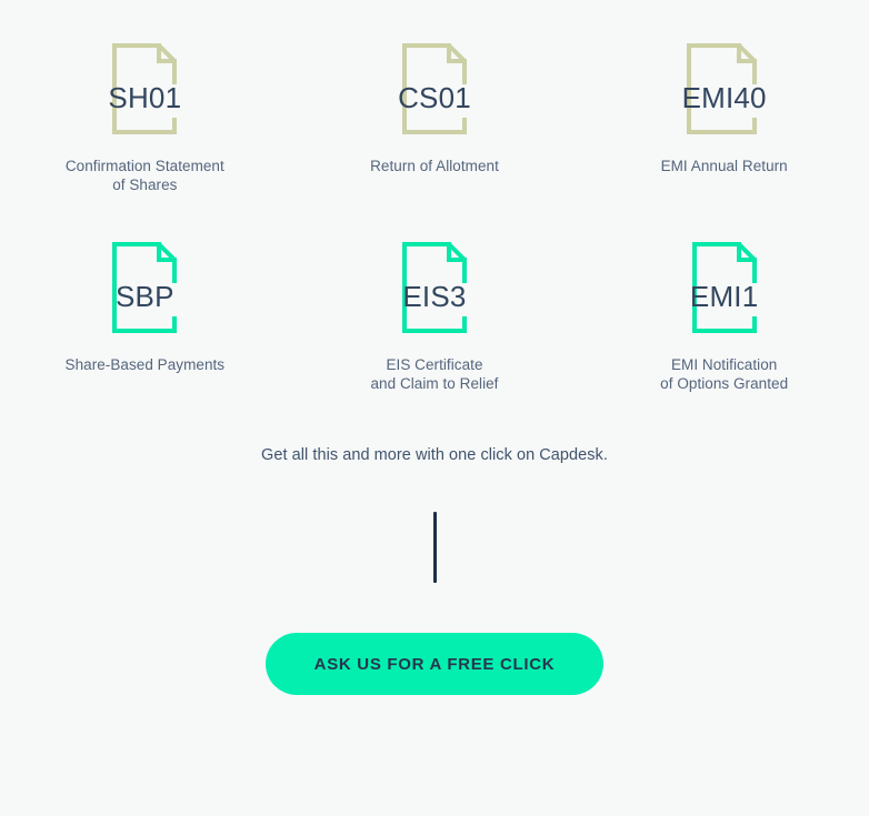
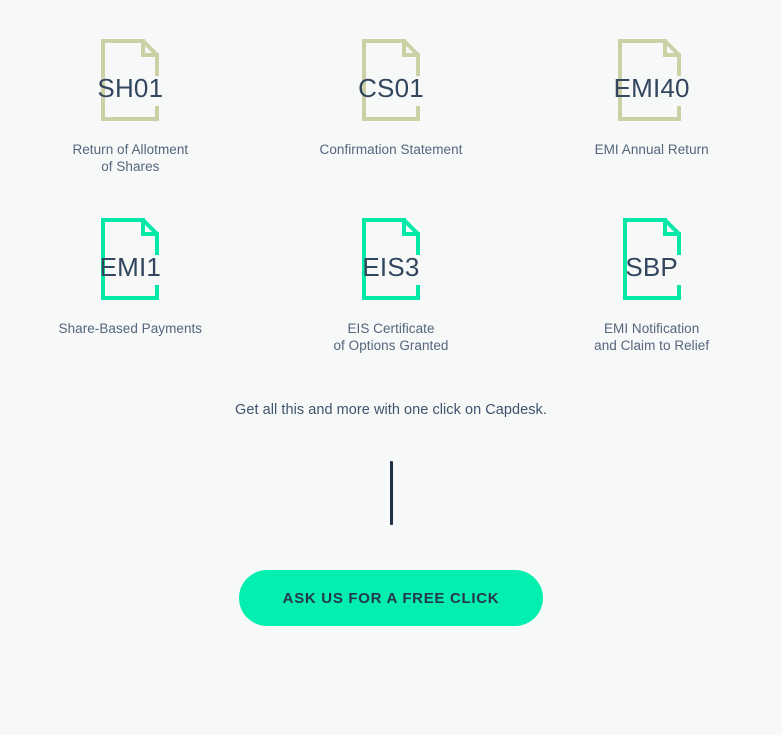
  SH01
- Confirmation Statement
+ Return of Allotment
  of Shares
  CS01
- Return of Allotment
+ Confirmation Statement
  EMI40
  EMI Annual Return
- SBP
+ EMI1
  Share-Based Payments
  EIS3
  EIS Certificate
- and Claim to Relief
+ of Options Granted
- EMI1
+ SBP
  EMI Notification
- of Options Granted
+ and Claim to Relief
  Get all this and more with one click on Capdesk.
  ASK US FOR A FREE CLICK
